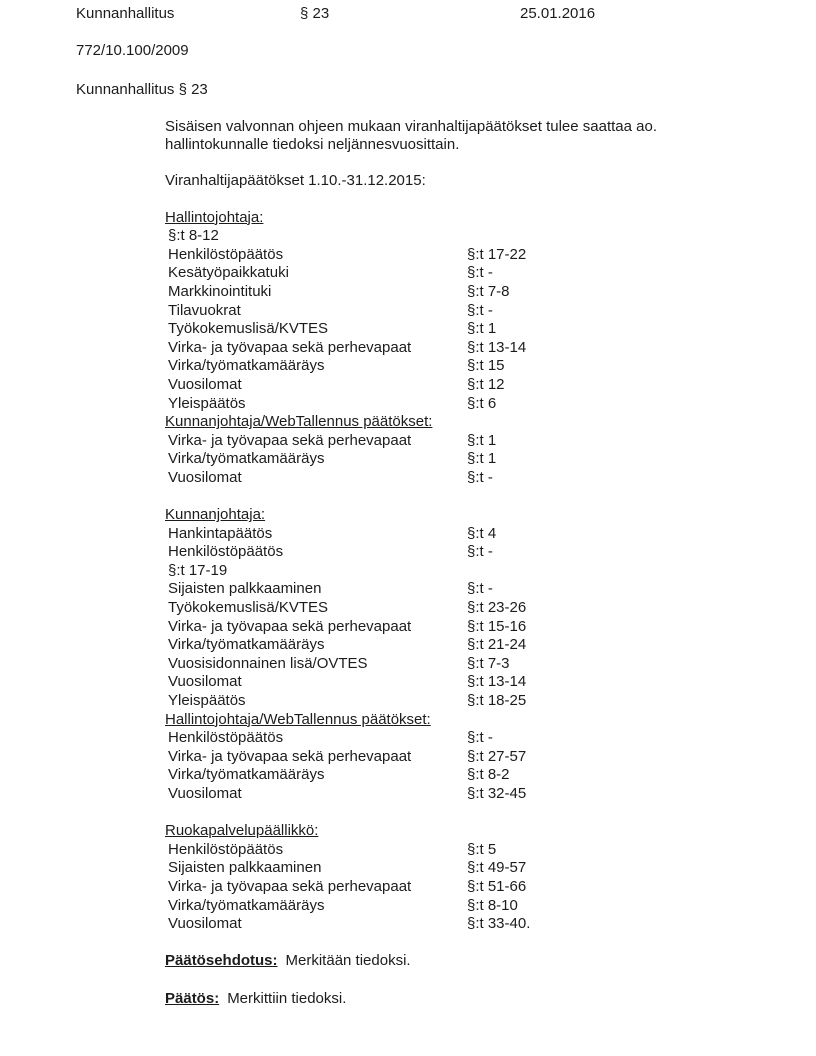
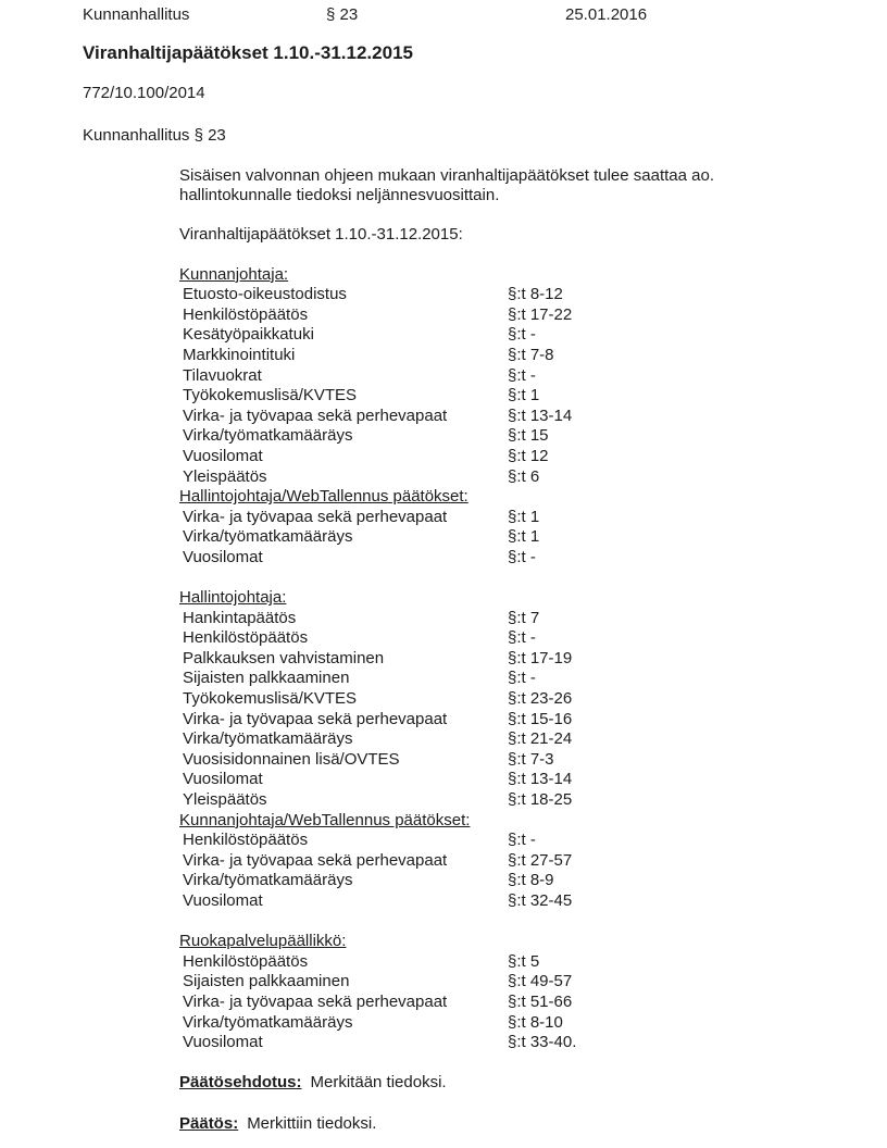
  Kunnanhallitus
  § 23
  25.01.2016
+ Viranhaltijapäätökset 1.10.-31.12.2015
- 772/10.100/2009
+ 772/10.100/2014
  Kunnanhallitus § 23
  Sisäisen valvonnan ohjeen mukaan viranhaltijapäätökset tulee saattaa ao.
  hallintokunnalle tiedoksi neljännesvuosittain.
  Viranhaltijapäätökset 1.10.-31.12.2015:
- Hallintojohtaja:
+ Kunnanjohtaja:
+ Etuosto-oikeustodistus
  §:t 8-12
  Henkilöstöpäätös
  §:t 17-22
  Kesätyöpaikkatuki
  §:t -
  Markkinointituki
  §:t 7-8
  Tilavuokrat
  §:t -
  Työkokemuslisä/KVTES
  §:t 1
  Virka- ja työvapaa sekä perhevapaat
  §:t 13-14
  Virka/työmatkamääräys
  §:t 15
  Vuosilomat
  §:t 12
  Yleispäätös
  §:t 6
- Kunnanjohtaja/WebTallennus päätökset:
+ Hallintojohtaja/WebTallennus päätökset:
  Virka- ja työvapaa sekä perhevapaat
  §:t 1
  Virka/työmatkamääräys
  §:t 1
  Vuosilomat
  §:t -
- Kunnanjohtaja:
+ Hallintojohtaja:
  Hankintapäätös
- §:t 4
+ §:t 7
  Henkilöstöpäätös
  §:t -
+ Palkkauksen vahvistaminen
  §:t 17-19
  Sijaisten palkkaaminen
  §:t -
  Työkokemuslisä/KVTES
  §:t 23-26
  Virka- ja työvapaa sekä perhevapaat
  §:t 15-16
  Virka/työmatkamääräys
  §:t 21-24
  Vuosisidonnainen lisä/OVTES
  §:t 7-3
  Vuosilomat
  §:t 13-14
  Yleispäätös
  §:t 18-25
- Hallintojohtaja/WebTallennus päätökset:
+ Kunnanjohtaja/WebTallennus päätökset:
  Henkilöstöpäätös
  §:t -
  Virka- ja työvapaa sekä perhevapaat
  §:t 27-57
  Virka/työmatkamääräys
- §:t 8-2
+ §:t 8-9
  Vuosilomat
  §:t 32-45
  Ruokapalvelupäällikkö:
  Henkilöstöpäätös
  §:t 5
  Sijaisten palkkaaminen
  §:t 49-57
  Virka- ja työvapaa sekä perhevapaat
  §:t 51-66
  Virka/työmatkamääräys
  §:t 8-10
  Vuosilomat
  §:t 33-40.
  Päätösehdotus: Merkitään tiedoksi.
  Päätös: Merkittiin tiedoksi.
